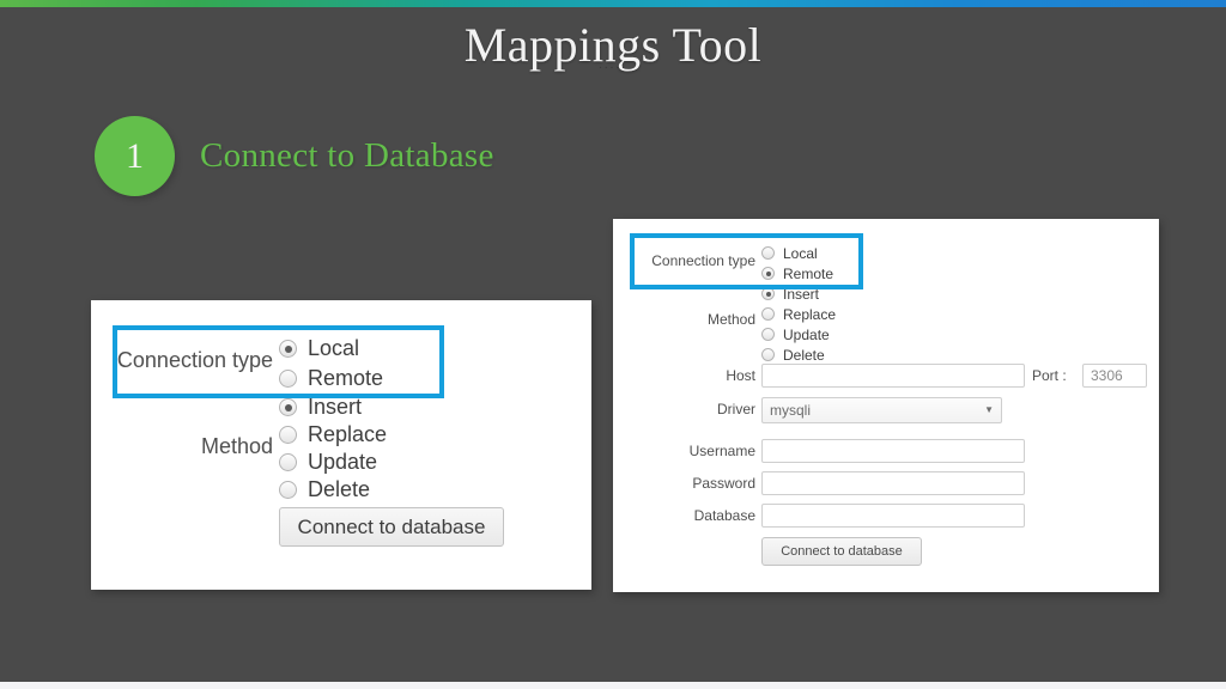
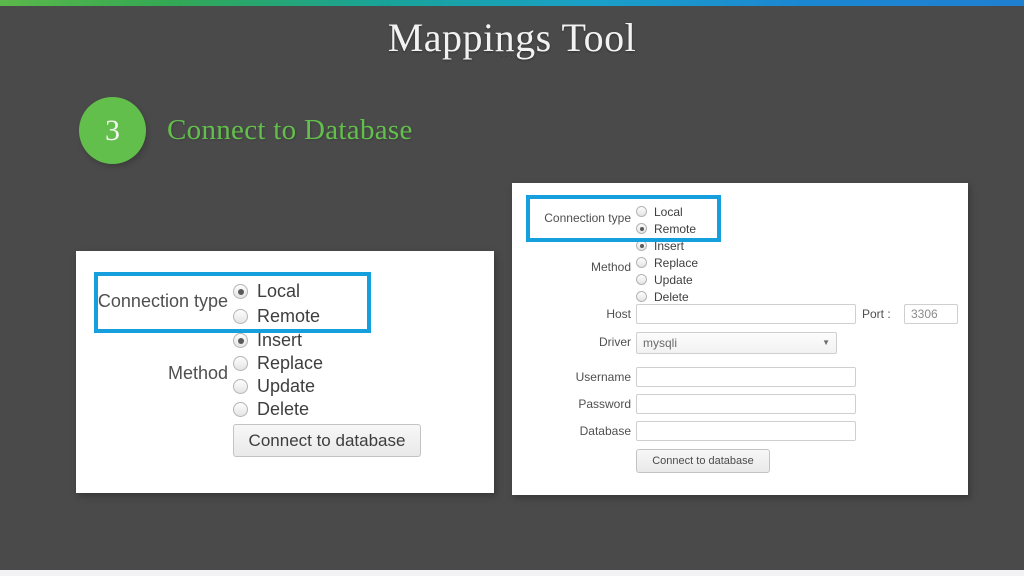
  Mappings Tool
  .....
- 1
+ 3
  Connect to Database
  Connection type
  Local
  Remote
  Method
  Insert
  Replace
  Update
  Delete
  Connect to database
  Connection type
  Local
  Remote
  Method
  Insert
  Replace
  Update
  Delete
  Host
  Port :
  3306
  Driver
  mysqli
  ▼
  Username
  Password
  Database
  Connect to database
